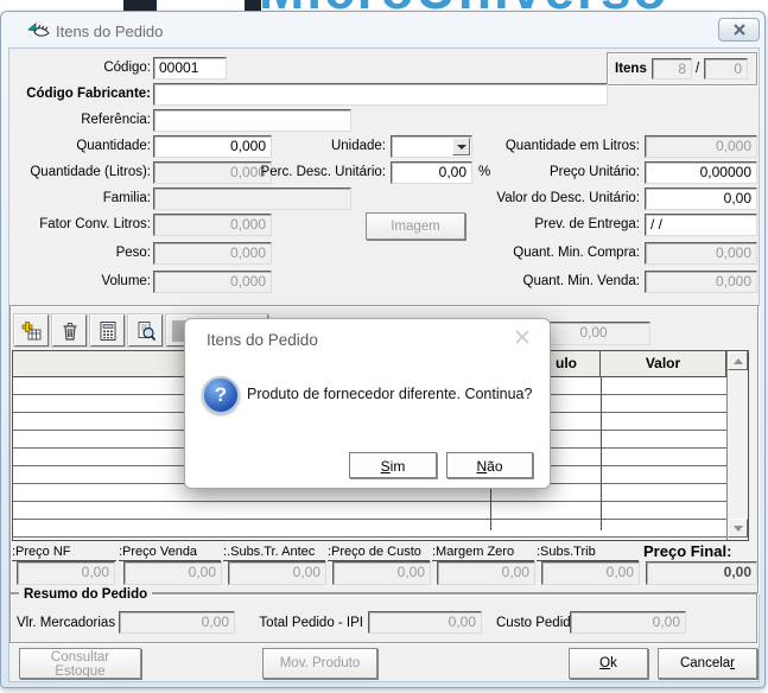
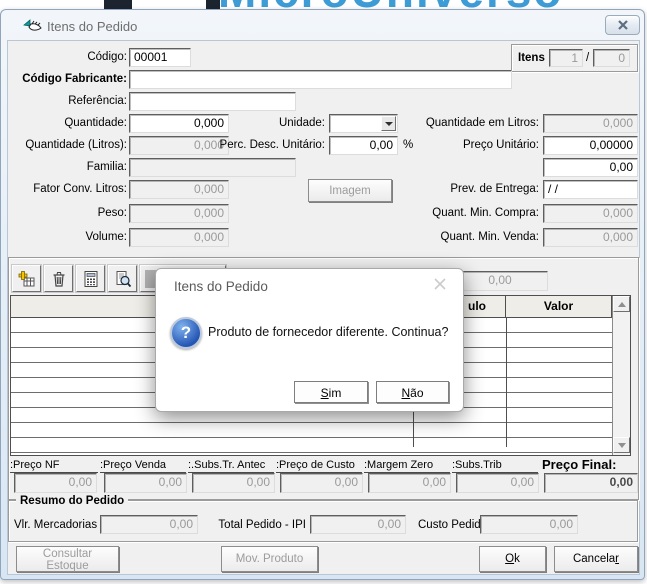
  Itens do Pedido
  Código:
  00001
  Itens
- 8
+ 1
  /
  0
  Código Fabricante:
  Referência:
  Quantidade:
  0,000
  Unidade:
  Quantidade em Litros:
  0,000
  Quantidade (Litros):
  0,000
  Perc. Desc. Unitário:
  0,00
  %
  Preço Unitário:
  0,00000
  Familia:
- Valor do Desc. Unitário:
  0,00
  Fator Conv. Litros:
  0,000
  Imagem
  Prev. de Entrega:
  / /
  Peso:
  0,000
  Quant. Min. Compra:
  0,000
  Volume:
  0,000
  Quant. Min. Venda:
  0,000
  0,00
  ulo
  Valor
  :Preço NF
  0,00
  :Preço Venda
  0,00
  :.Subs.Tr. Antec
  0,00
  :Preço de Custo
  0,00
  :Margem Zero
  0,00
  :Subs.Trib
  0,00
  Preço Final:
  0,00
  Resumo do Pedido
  Vlr. Mercadorias
  0,00
  Total Pedido - IPI
  0,00
  Custo Pedid
  0,00
  Consultar Estoque
  Mov. Produto
  Ok
  Cancelar
  Itens do Pedido
  ?
  Produto de fornecedor diferente. Continua?
  Sim
  Não
